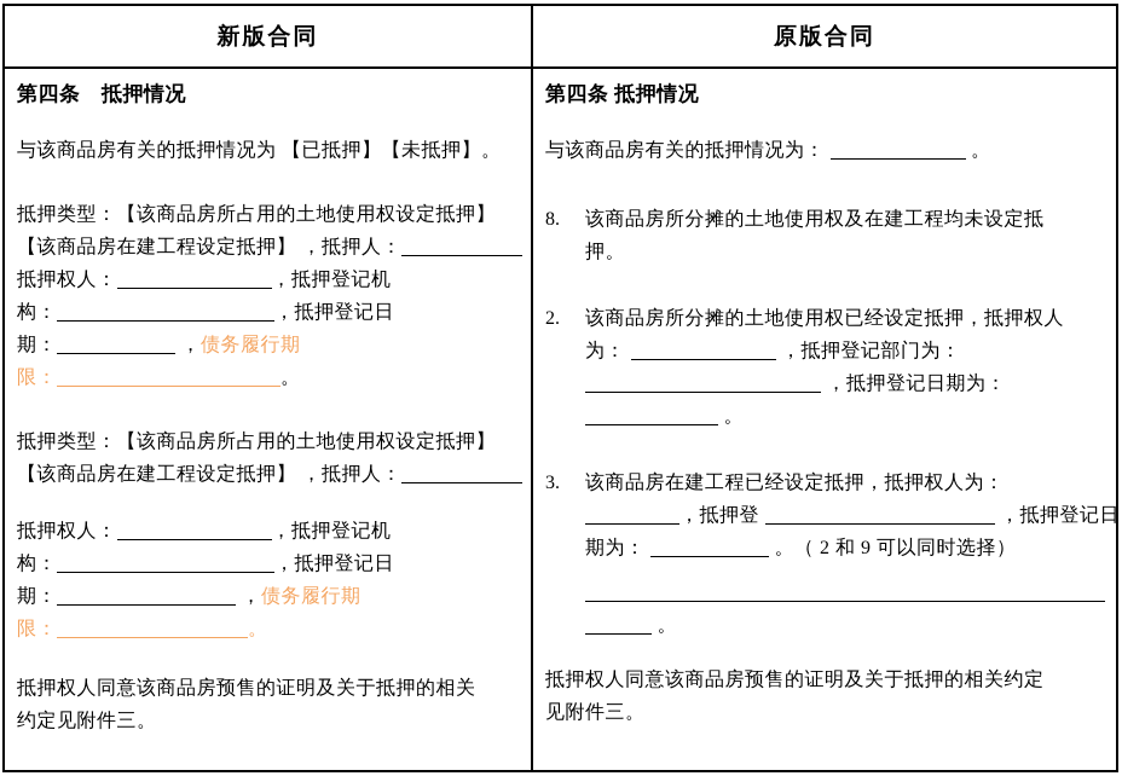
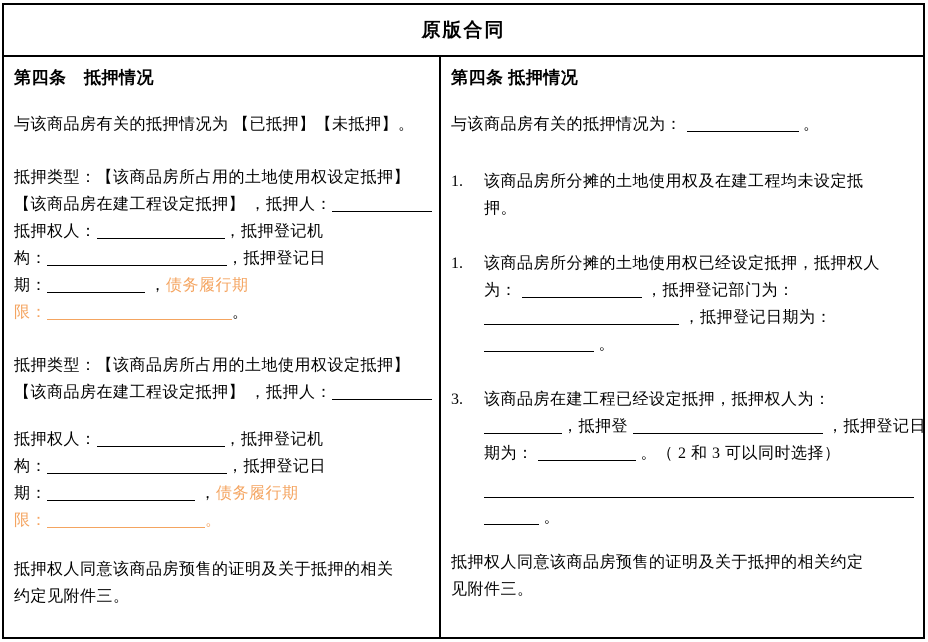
- 新版合同
  原版合同
  第四条 抵押情况
  与该商品房有关的抵押情况为 【已抵押】【未抵押】。
  抵押类型：【该商品房所占用的土地使用权设定抵押】
  【该商品房在建工程设定抵押】 ，抵押人：
  抵押权人： ，抵押登记机
  构： ，抵押登记日
  期： ，债务履行期
  限： 。
  抵押类型：【该商品房所占用的土地使用权设定抵押】
  【该商品房在建工程设定抵押】 ，抵押人：
  抵押权人： ，抵押登记机
  构： ，抵押登记日
  期： ，债务履行期
  限： 。
  抵押权人同意该商品房预售的证明及关于抵押的相关
  约定见附件三。
  第四条 抵押情况
  与该商品房有关的抵押情况为： 。
- 8. 该商品房所分摊的土地使用权及在建工程均未设定抵
+ 1. 该商品房所分摊的土地使用权及在建工程均未设定抵
  押。
- 2. 该商品房所分摊的土地使用权已经设定抵押，抵押权人
+ 1. 该商品房所分摊的土地使用权已经设定抵押，抵押权人
  为： ，抵押登记部门为：
  ，抵押登记日期为：
  。
  3. 该商品房在建工程已经设定抵押，抵押权人为：
  ，抵押登 ，抵押登记日
- 期为： 。（ 2 和 9 可以同时选择）
+ 期为： 。（ 2 和 3 可以同时选择）
  。
  抵押权人同意该商品房预售的证明及关于抵押的相关约定
  见附件三。
